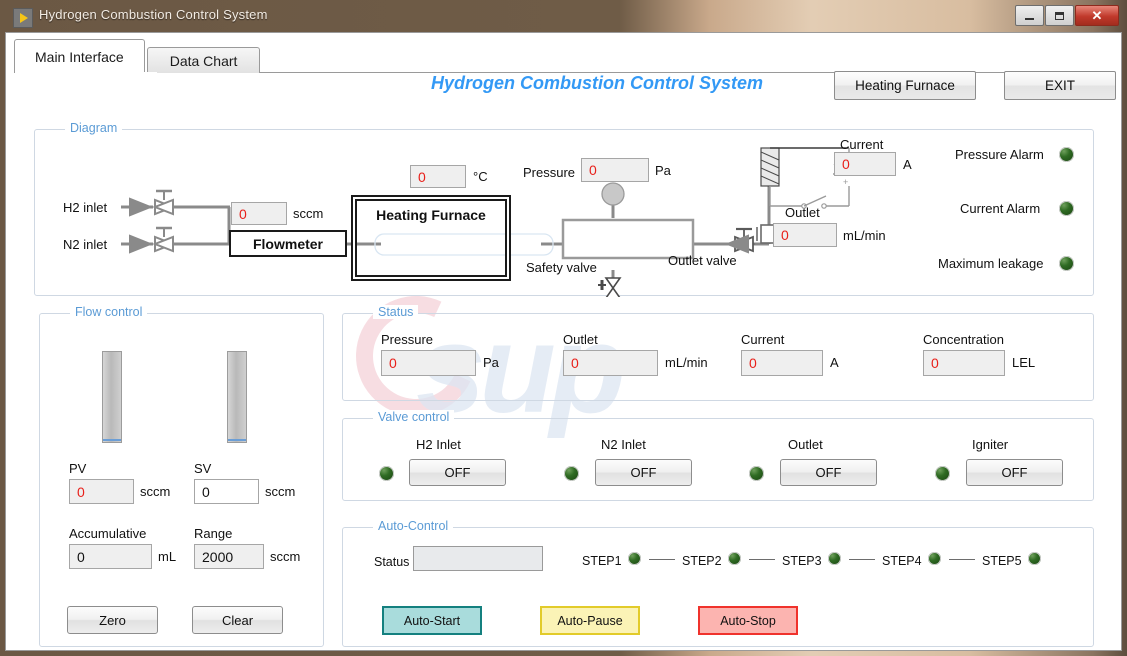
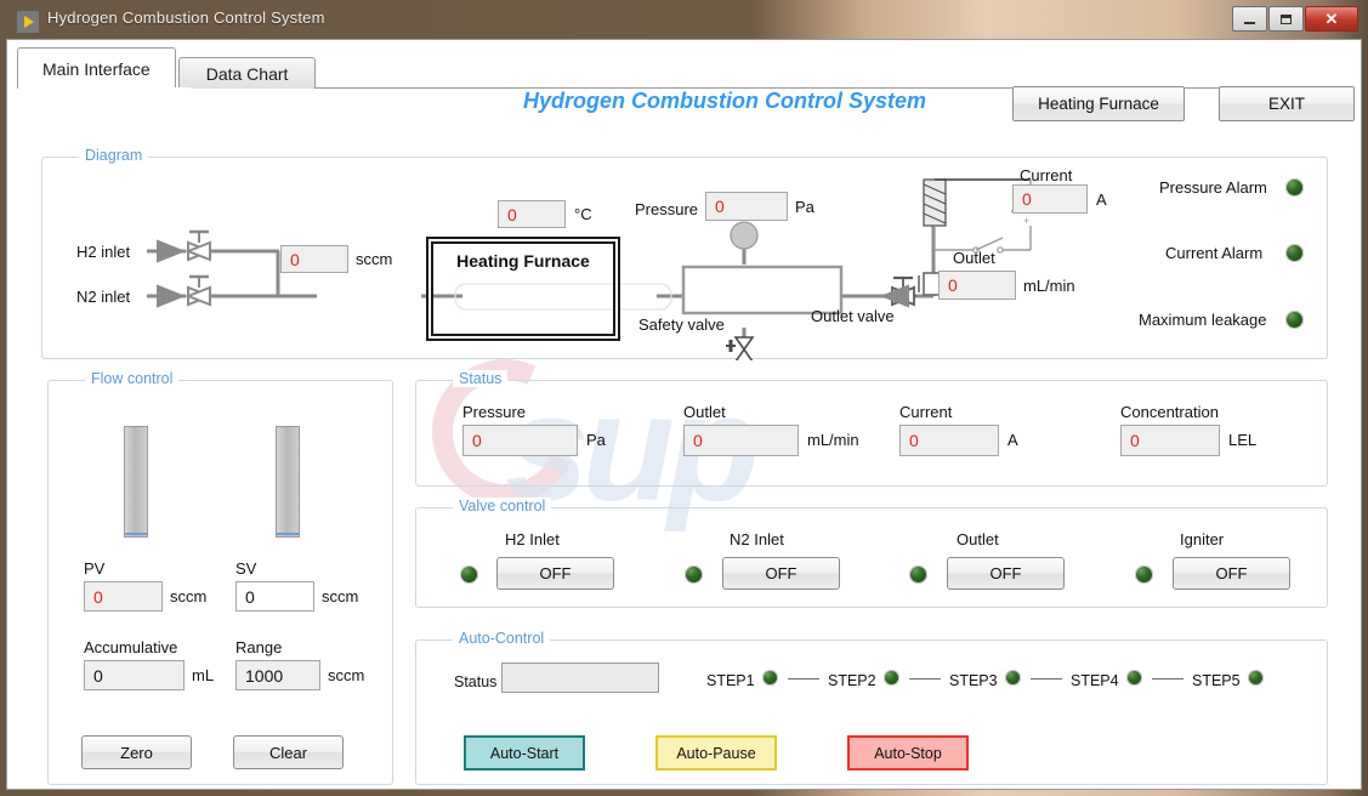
  Hydrogen Combustion Control System
  ✕
  Main Interface
  Data Chart
  Hydrogen Combustion Control System
  Heating Furnace
  EXIT
  Diagram
  +
  H2 inlet
  N2 inlet
  0
  sccm
- Flowmeter
  0
  °C
  Heating Furnace
  Pressure
  0
  Pa
  Safety valve
  Outlet valve
  Current
  0
  A
  Outlet
  0
  mL/min
  Pressure Alarm
  Current Alarm
  Maximum leakage
  Flow control
  PV
  0
  sccm
  SV
  0
  sccm
  Accumulative
  0
  mL
  Range
- 2000
+ 1000
  sccm
  Zero
  Clear
  Status
  Pressure
  0
  Pa
  Outlet
  0
  mL/min
  Current
  0
  A
  Concentration
  0
  LEL
  Valve control
  H2 Inlet
  OFF
  N2 Inlet
  OFF
  Outlet
  OFF
  Igniter
  OFF
  Auto-Control
  Status
  STEP1
  STEP2
  STEP3
  STEP4
  STEP5
  Auto-Start
  Auto-Pause
  Auto-Stop
